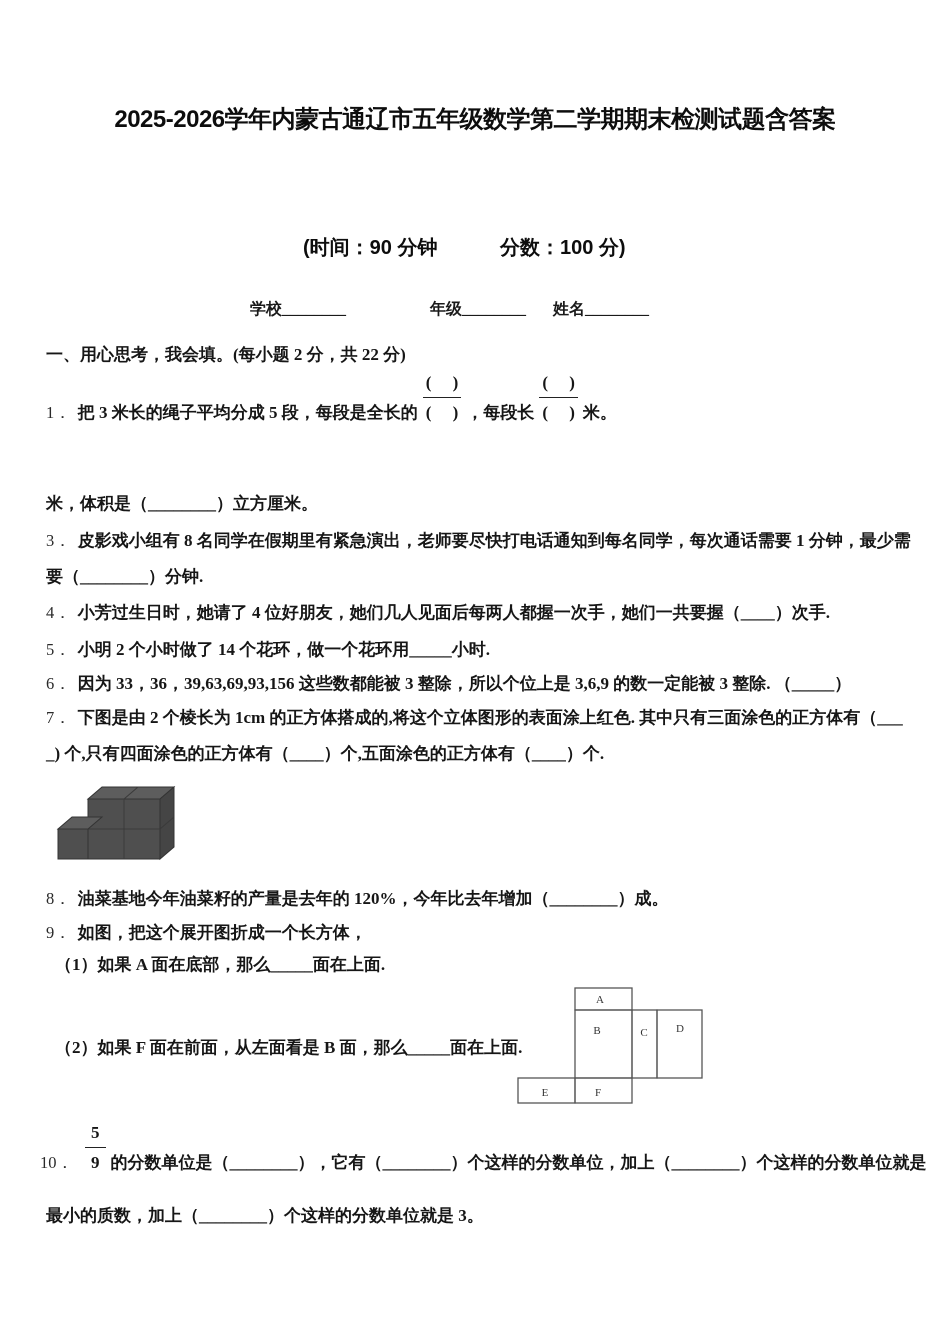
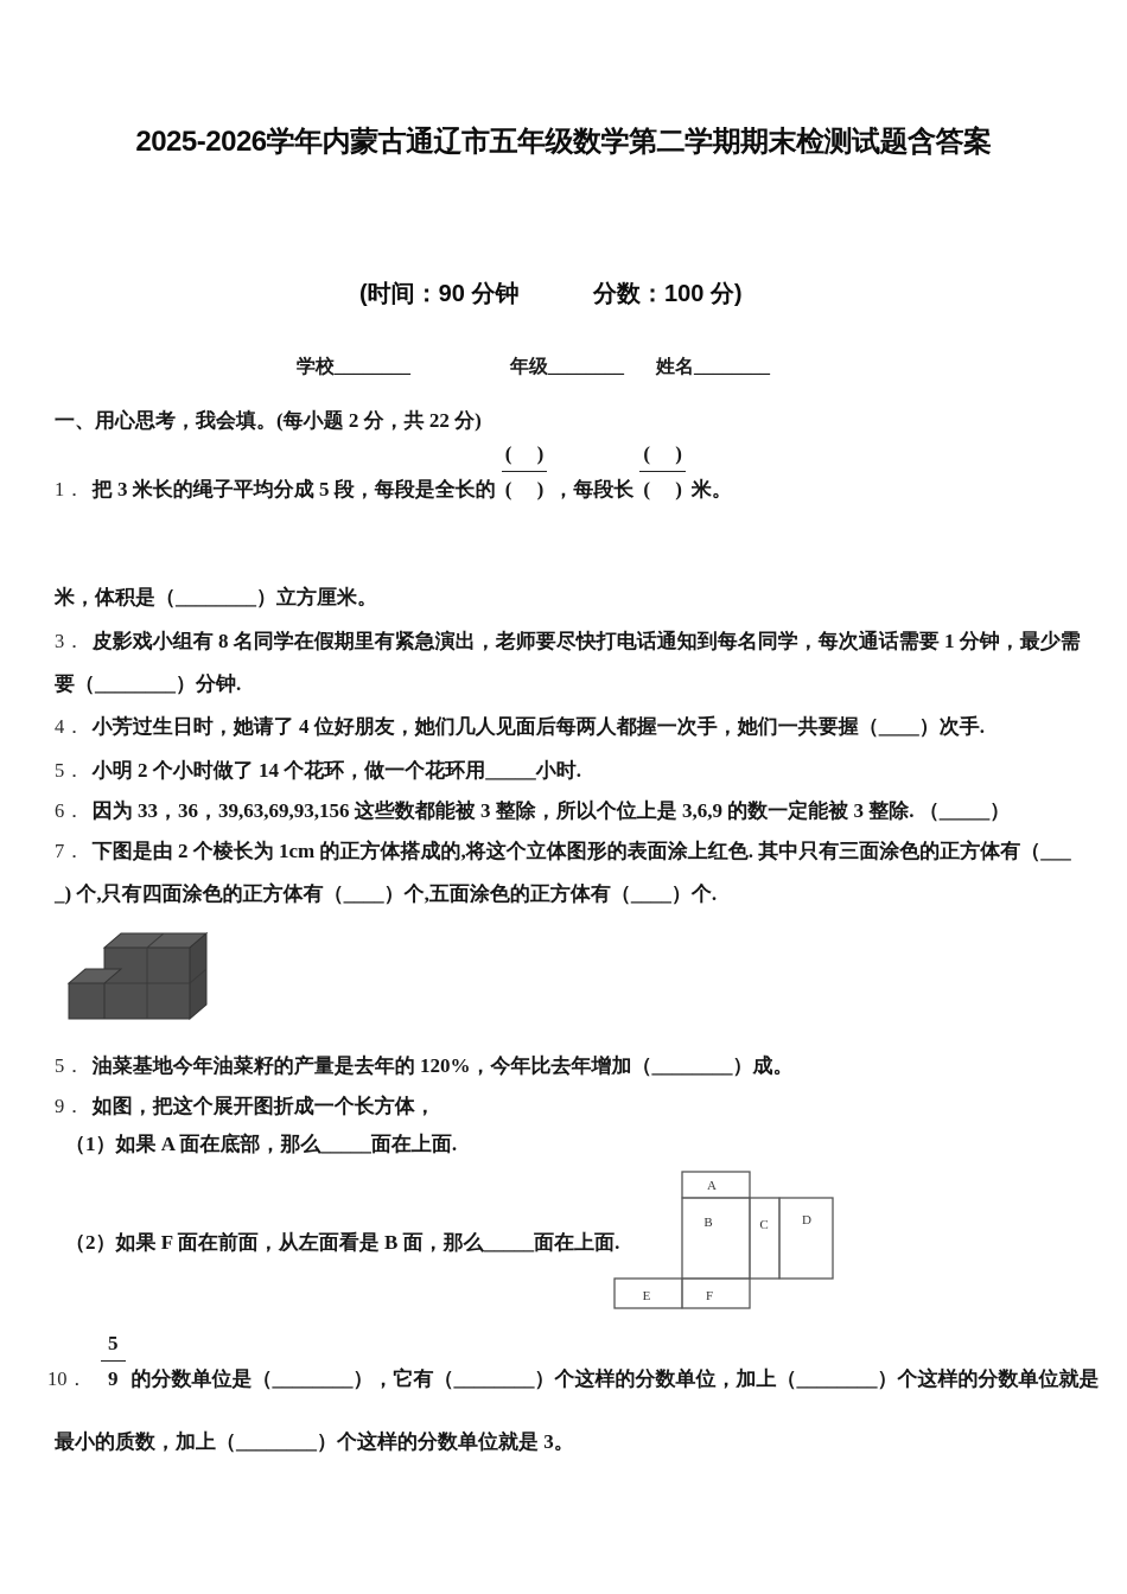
  2025-2026学年内蒙古通辽市五年级数学第二学期期末检测试题含答案
  (时间：90 分钟
  分数：100 分)
  学校________
  年级________
  姓名________
  一、用心思考，我会填。(每小题 2 分，共 22 分)
  1．
  把 3 米长的绳子平均分成 5 段，每段是全长的
  ( )
  ( )
  ，每段长
  ( )
  ( )
  米。
  米，体积是（________）立方厘米。
  3． 皮影戏小组有 8 名同学在假期里有紧急演出，老师要尽快打电话通知到每名同学，每次通话需要 1 分钟，最少需
  要（________）分钟.
  4． 小芳过生日时，她请了 4 位好朋友，她们几人见面后每两人都握一次手，她们一共要握（____）次手.
  5． 小明 2 个小时做了 14 个花环，做一个花环用_____小时.
  6． 因为 33，36，39,63,69,93,156 这些数都能被 3 整除，所以个位上是 3,6,9 的数一定能被 3 整除. （_____）
  7． 下图是由 2 个棱长为 1cm 的正方体搭成的,将这个立体图形的表面涂上红色. 其中只有三面涂色的正方体有（___
  _) 个,只有四面涂色的正方体有（____）个,五面涂色的正方体有（____）个.
- 8． 油菜基地今年油菜籽的产量是去年的 120%，今年比去年增加（________）成。
+ 5． 油菜基地今年油菜籽的产量是去年的 120%，今年比去年增加（________）成。
  9． 如图，把这个展开图折成一个长方体，
  （1）如果 A 面在底部，那么_____面在上面.
  A
  B
  C
  D
  E
  F
  （2）如果 F 面在前面，从左面看是 B 面，那么_____面在上面.
  10．
  5
  9
  的分数单位是（________），它有（________）个这样的分数单位，加上（________）个这样的分数单位就是
  最小的质数，加上（________）个这样的分数单位就是 3。
